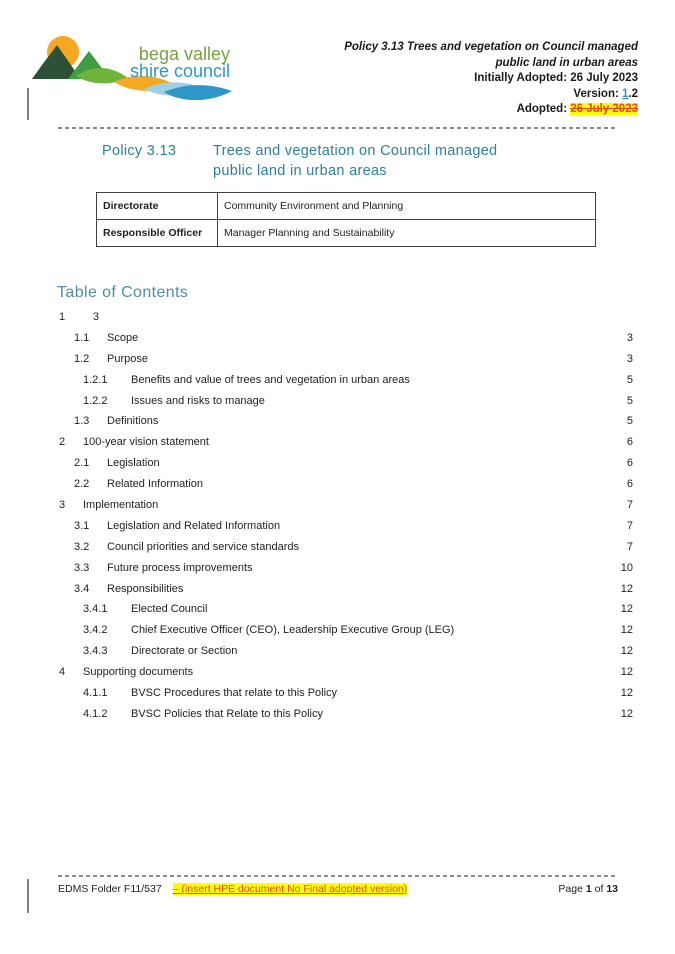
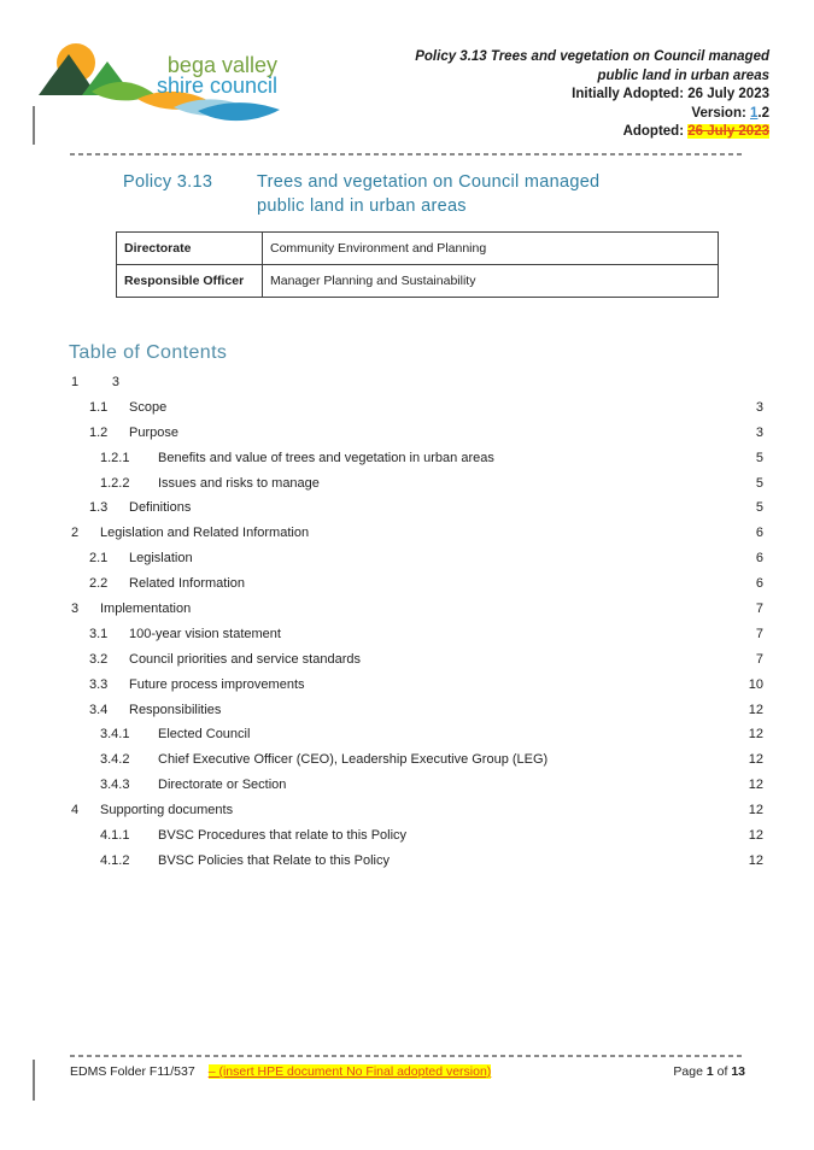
  bega valley
  shire council
  Policy 3.13 Trees and vegetation on Council managed
  public land in urban areas
  Initially Adopted: 26 July 2023
  Version: 1.2
  Adopted: 26 July 2023
  Policy 3.13
  Trees and vegetation on Council managed
  public land in urban areas
  Directorate	Community Environment and Planning
  Responsible Officer	Manager Planning and Sustainability
  Table of Contents
  1
  3
  1.1
  Scope
  3
  1.2
  Purpose
  3
  1.2.1
  Benefits and value of trees and vegetation in urban areas
  5
  1.2.2
  Issues and risks to manage
  5
  1.3
  Definitions
  5
  2
- 100-year vision statement
+ Legislation and Related Information
  6
  2.1
  Legislation
  6
  2.2
  Related Information
  6
  3
  Implementation
  7
  3.1
- Legislation and Related Information
+ 100-year vision statement
  7
  3.2
  Council priorities and service standards
  7
  3.3
  Future process improvements
  10
  3.4
  Responsibilities
  12
  3.4.1
  Elected Council
  12
  3.4.2
  Chief Executive Officer (CEO), Leadership Executive Group (LEG)
  12
  3.4.3
  Directorate or Section
  12
  4
  Supporting documents
  12
  4.1.1
  BVSC Procedures that relate to this Policy
  12
  4.1.2
  BVSC Policies that Relate to this Policy
  12
  EDMS Folder F11/537
  – (insert HPE document No Final adopted version)
  Page 1 of 13
